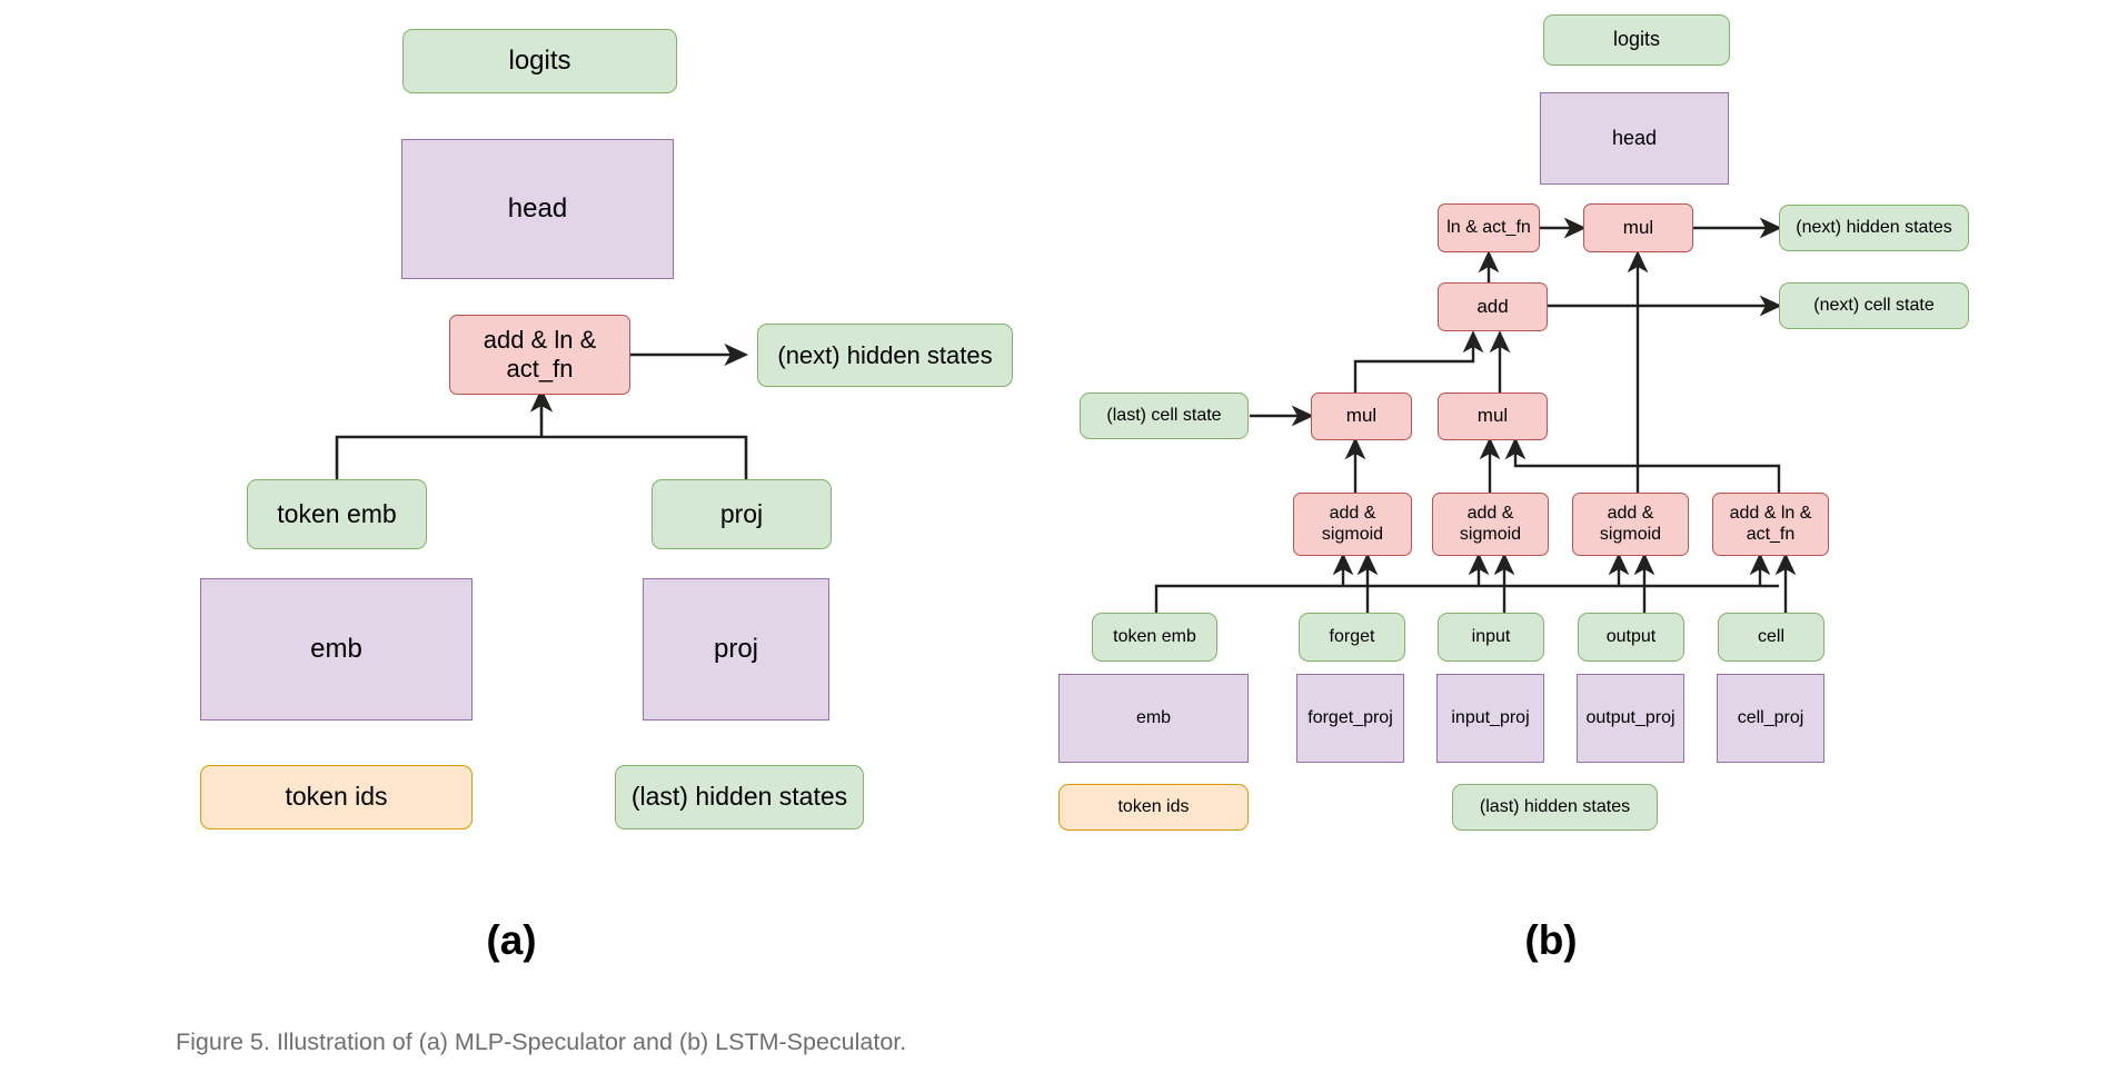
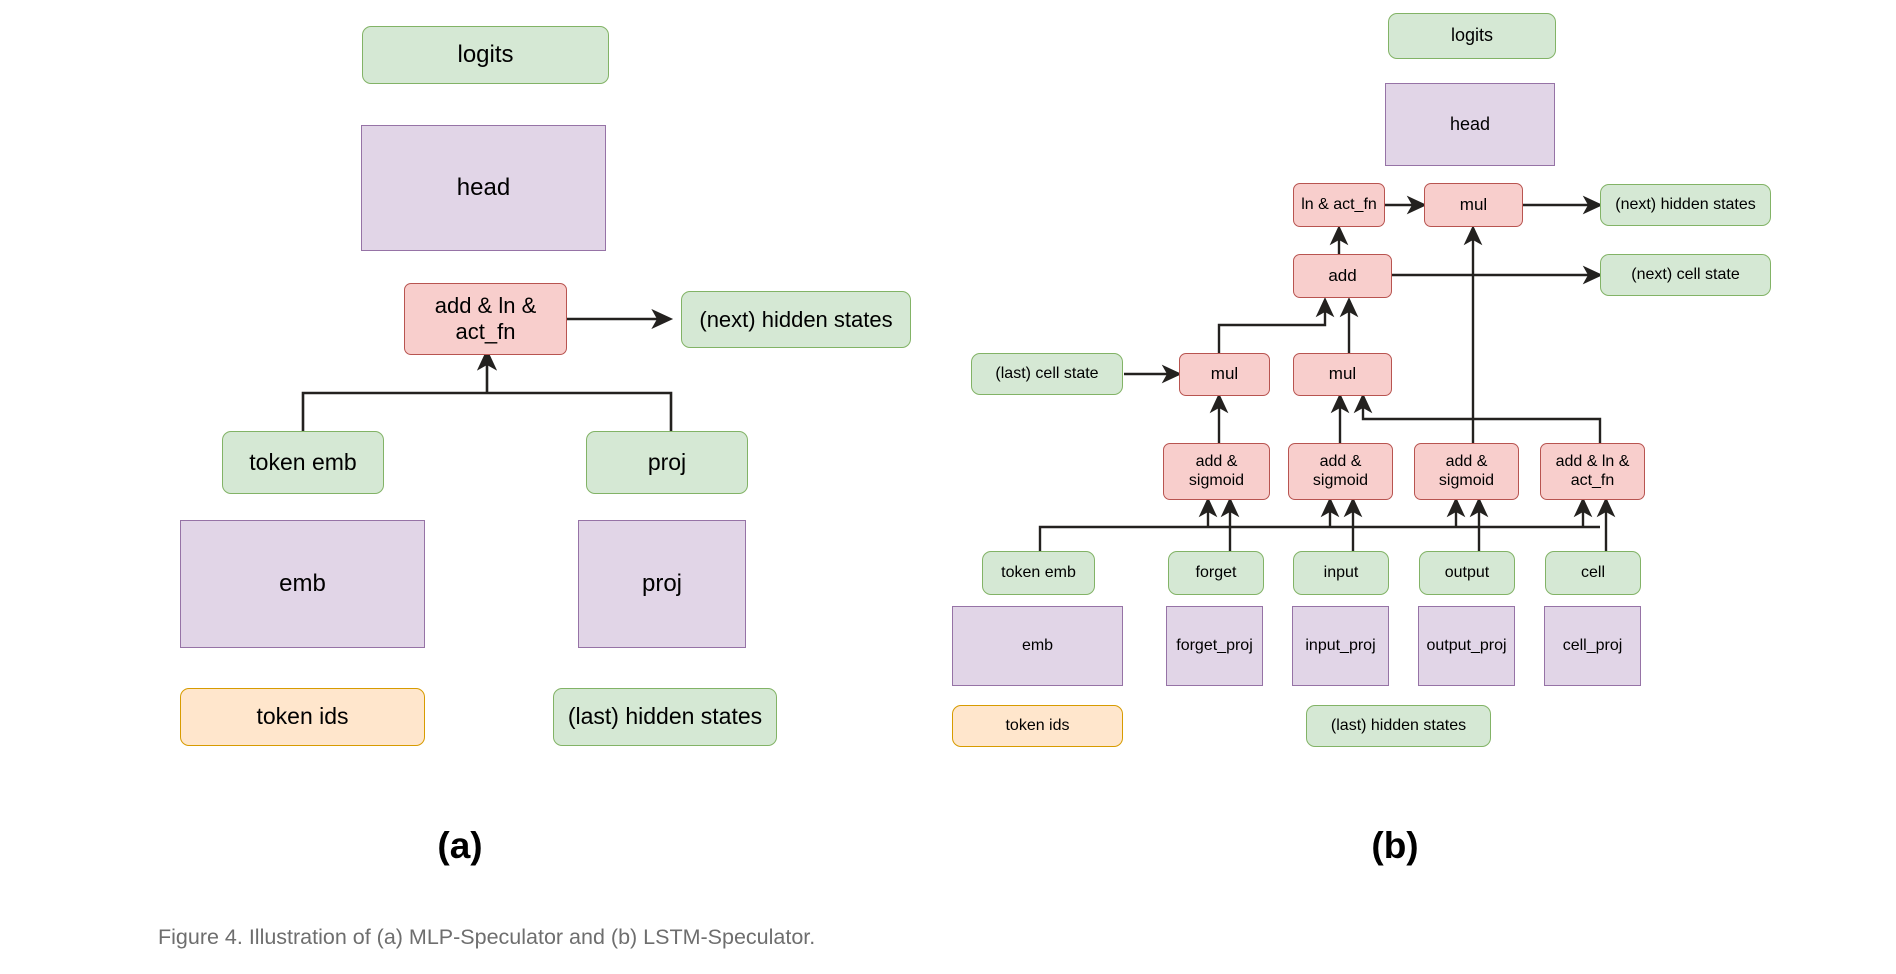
  logits
  head
  add & ln &
  act_fn
  (next) hidden states
  token emb
  proj
  emb
  proj
  token ids
  (last) hidden states
  logits
  head
  ln & act_fn
  mul
  (next) hidden states
  add
  (next) cell state
  (last) cell state
  mul
  mul
  add &
  sigmoid
  add &
  sigmoid
  add &
  sigmoid
  add & ln &
  act_fn
  token emb
  forget
  input
  output
  cell
  emb
  forget_proj
  input_proj
  output_proj
  cell_proj
  token ids
  (last) hidden states
  (a)
  (b)
- Figure 5. Illustration of (a) MLP-Speculator and (b) LSTM-Speculator.
+ Figure 4. Illustration of (a) MLP-Speculator and (b) LSTM-Speculator.
